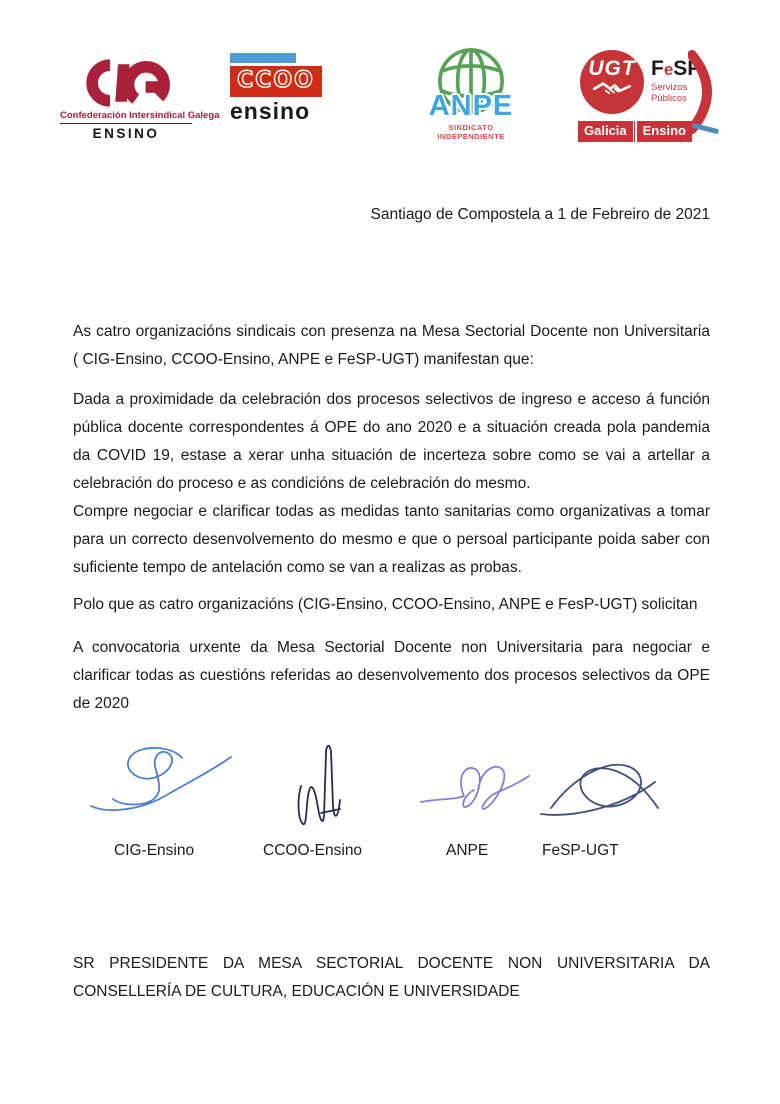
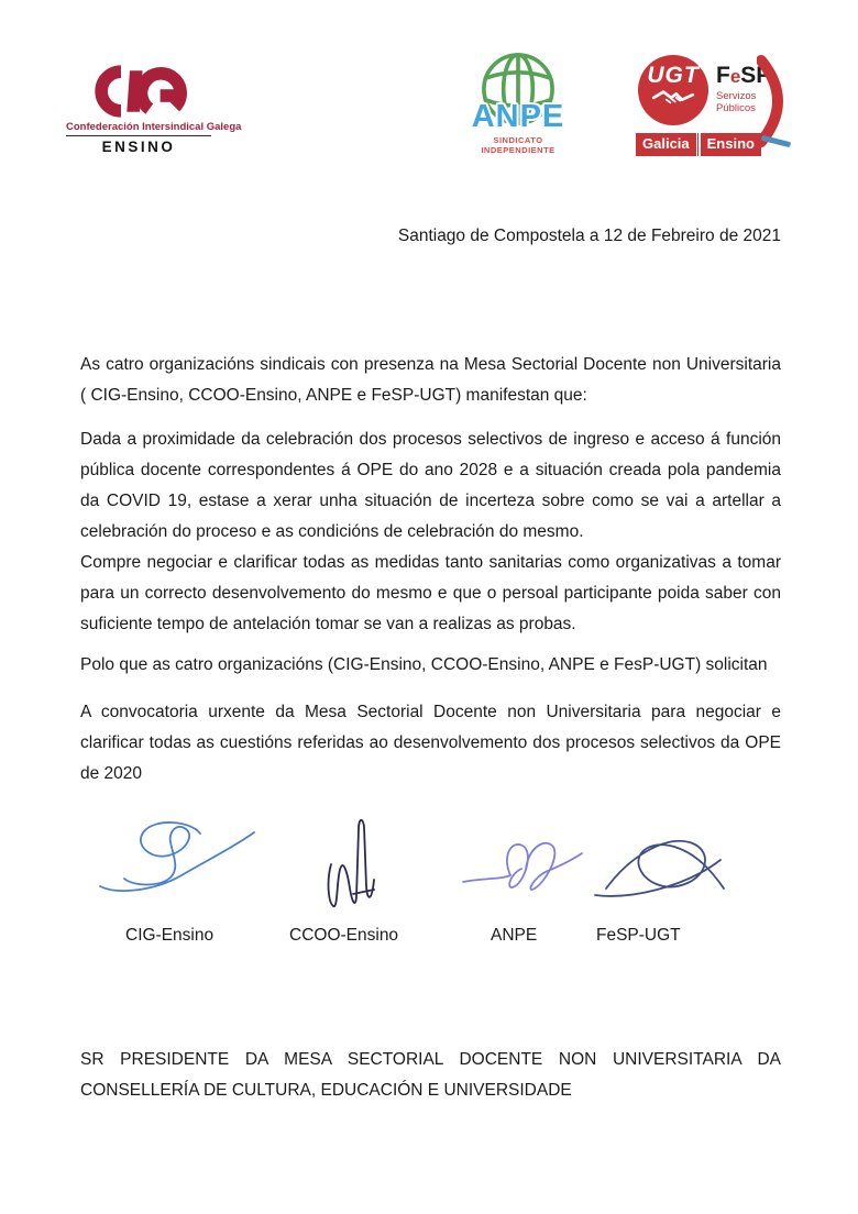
  Confederación Intersindical Galega
  ENSINO
- CCOO
- ensino
  ANPE
  SINDICATO INDEPENDIENTE
  UGT
  FeSP
  Servizos Públicos
  Galicia
  Ensino
- Santiago de Compostela a 1 de Febreiro de 2021
+ Santiago de Compostela a 12 de Febreiro de 2021
  As catro organizacións sindicais con presenza na Mesa Sectorial Docente non Universitaria ( CIG-Ensino, CCOO-Ensino, ANPE e FeSP-UGT) manifestan que:
- Dada a proximidade da celebración dos procesos selectivos de ingreso e acceso á función pública docente correspondentes á OPE do ano 2020 e a situación creada pola pandemia da COVID 19, estase a xerar unha situación de incerteza sobre como se vai a artellar a celebración do proceso e as condicións de celebración do mesmo.
+ Dada a proximidade da celebración dos procesos selectivos de ingreso e acceso á función pública docente correspondentes á OPE do ano 2028 e a situación creada pola pandemia da COVID 19, estase a xerar unha situación de incerteza sobre como se vai a artellar a celebración do proceso e as condicións de celebración do mesmo.
- Compre negociar e clarificar todas as medidas tanto sanitarias como organizativas a tomar para un correcto desenvolvemento do mesmo e que o persoal participante poida saber con suficiente tempo de antelación como se van a realizas as probas.
+ Compre negociar e clarificar todas as medidas tanto sanitarias como organizativas a tomar para un correcto desenvolvemento do mesmo e que o persoal participante poida saber con suficiente tempo de antelación tomar se van a realizas as probas.
  Polo que as catro organizacións (CIG-Ensino, CCOO-Ensino, ANPE e FesP-UGT) solicitan
  A convocatoria urxente da Mesa Sectorial Docente non Universitaria para negociar e clarificar todas as cuestións referidas ao desenvolvemento dos procesos selectivos da OPE de 2020
  CIG-Ensino
  CCOO-Ensino
  ANPE
  FeSP-UGT
  SR PRESIDENTE DA MESA SECTORIAL DOCENTE NON UNIVERSITARIA DA CONSELLERÍA DE CULTURA, EDUCACIÓN E UNIVERSIDADE
